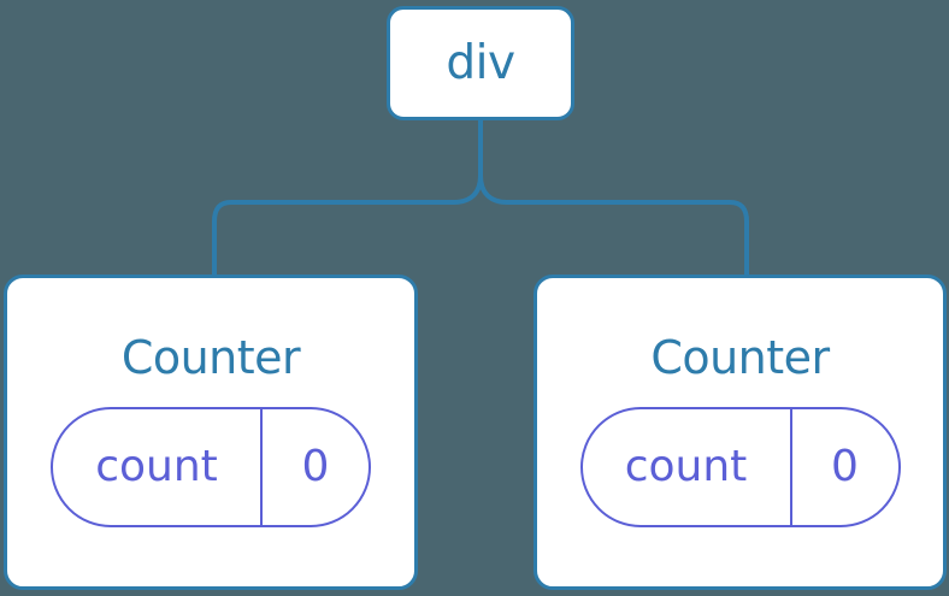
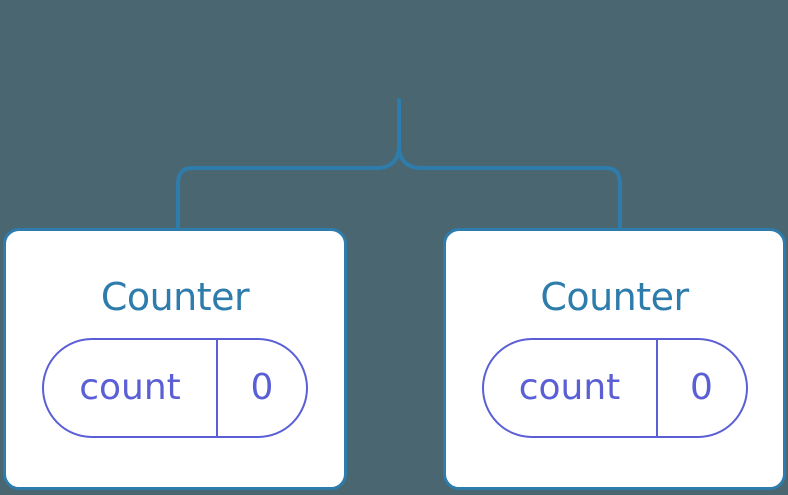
- div
  Counter
  count
  0
  Counter
  count
  0
